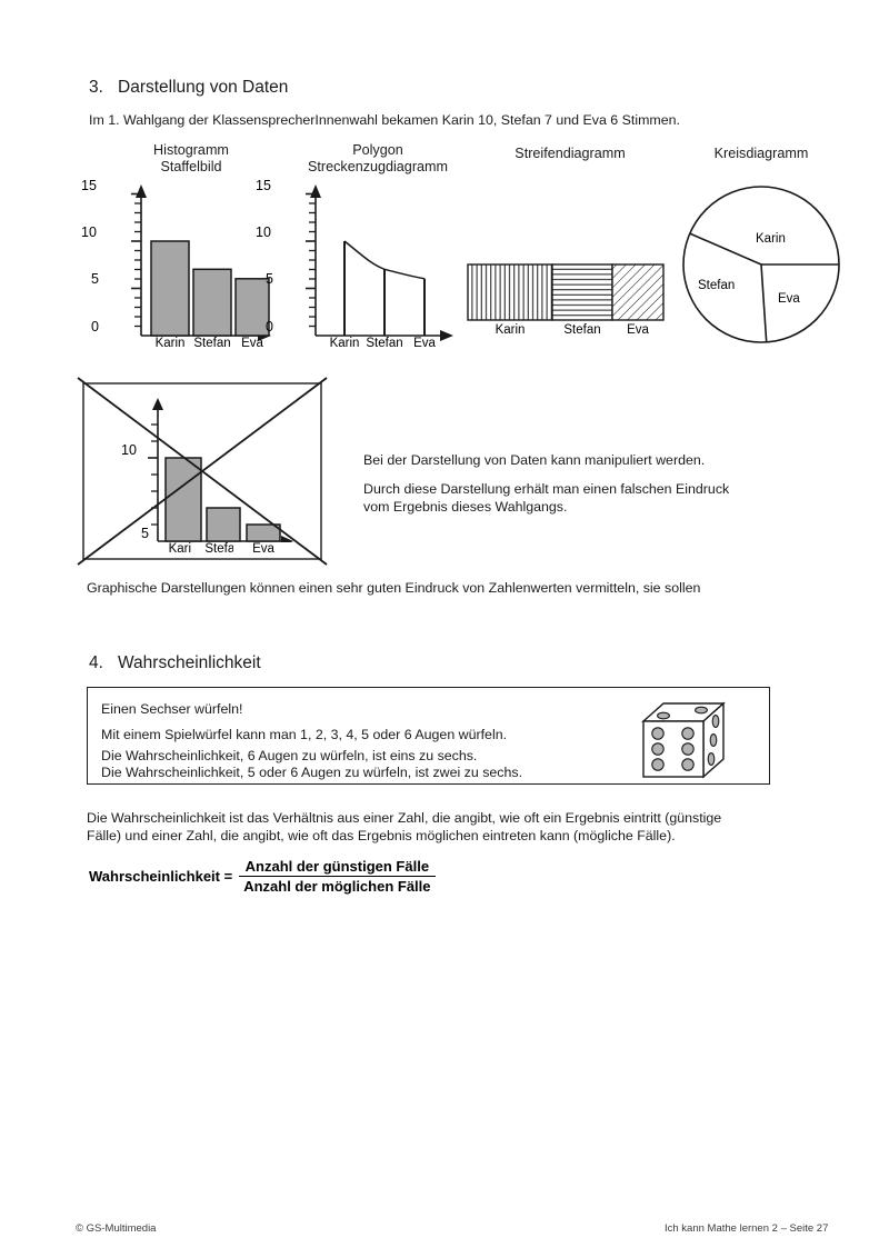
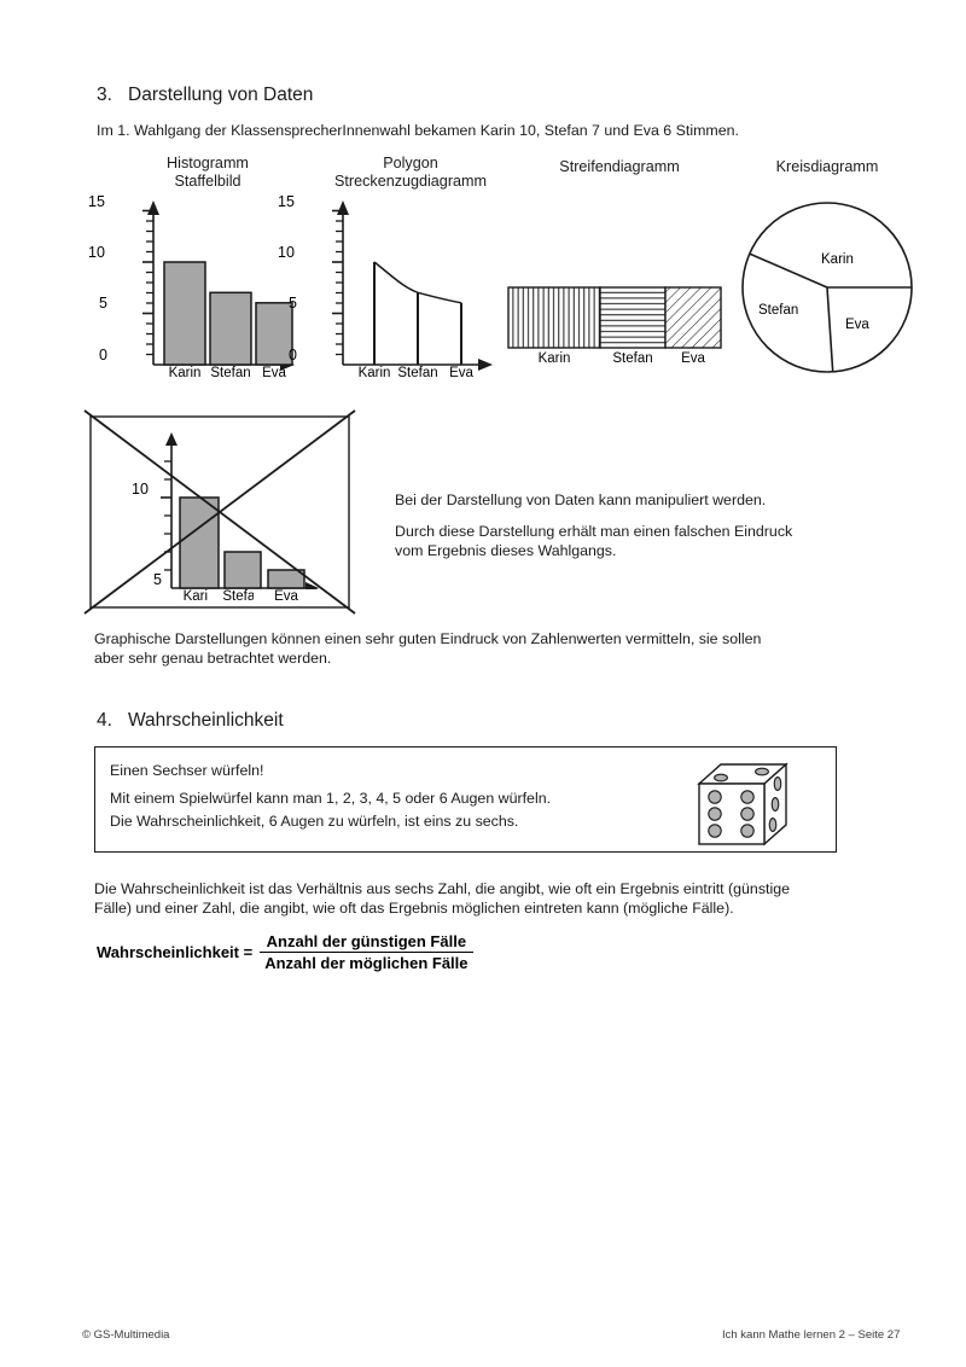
  3. Darstellung von Daten
  Im 1. Wahlgang der KlassensprecherInnenwahl bekamen Karin 10, Stefan 7 und Eva 6 Stimmen.
  Histogramm
  Staffelbild
  Polygon
  Streckenzugdiagramm
  Streifendiagramm
  Kreisdiagramm
  0
  5
  10
  15
  Karin
  Stefan
  Eva
  0
  5
  10
  15
  Karin
  Stefan
  Eva
  Karin
  Stefan
  Eva
  Karin
  Stefan
  Eva
  10
  5
  Kari
  Stefa
  Eva
  Bei der Darstellung von Daten kann manipuliert werden.
  Durch diese Darstellung erhält man einen falschen Eindruck
  vom Ergebnis dieses Wahlgangs.
  Graphische Darstellungen können einen sehr guten Eindruck von Zahlenwerten vermitteln, sie sollen
+ aber sehr genau betrachtet werden.
  4. Wahrscheinlichkeit
  Einen Sechser würfeln!
  Mit einem Spielwürfel kann man 1, 2, 3, 4, 5 oder 6 Augen würfeln.
  Die Wahrscheinlichkeit, 6 Augen zu würfeln, ist eins zu sechs.
- Die Wahrscheinlichkeit, 5 oder 6 Augen zu würfeln, ist zwei zu sechs.
- Die Wahrscheinlichkeit ist das Verhältnis aus einer Zahl, die angibt, wie oft ein Ergebnis eintritt (günstige
+ Die Wahrscheinlichkeit ist das Verhältnis aus sechs Zahl, die angibt, wie oft ein Ergebnis eintritt (günstige
  Fälle) und einer Zahl, die angibt, wie oft das Ergebnis möglichen eintreten kann (mögliche Fälle).
  Wahrscheinlichkeit =
  Anzahl der günstigen Fälle
  Anzahl der möglichen Fälle
  © GS-Multimedia
  Ich kann Mathe lernen 2 – Seite 27
